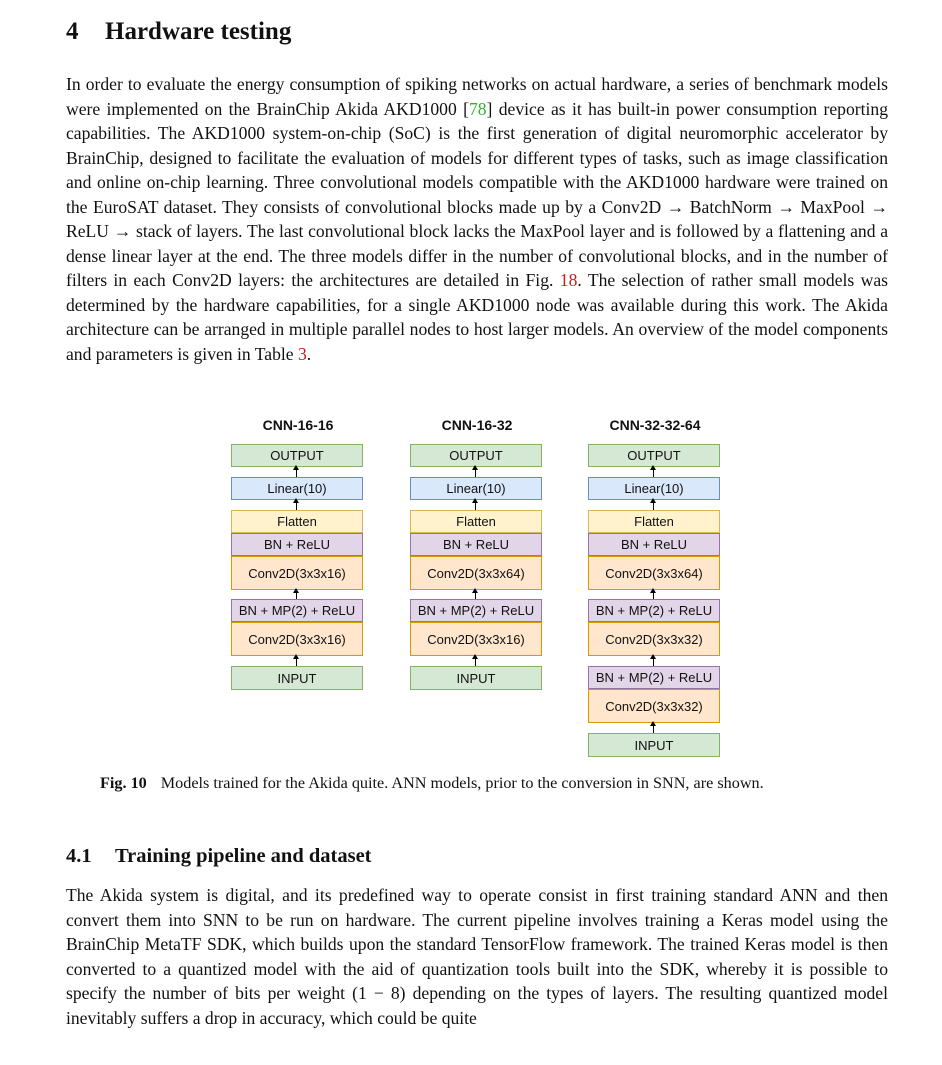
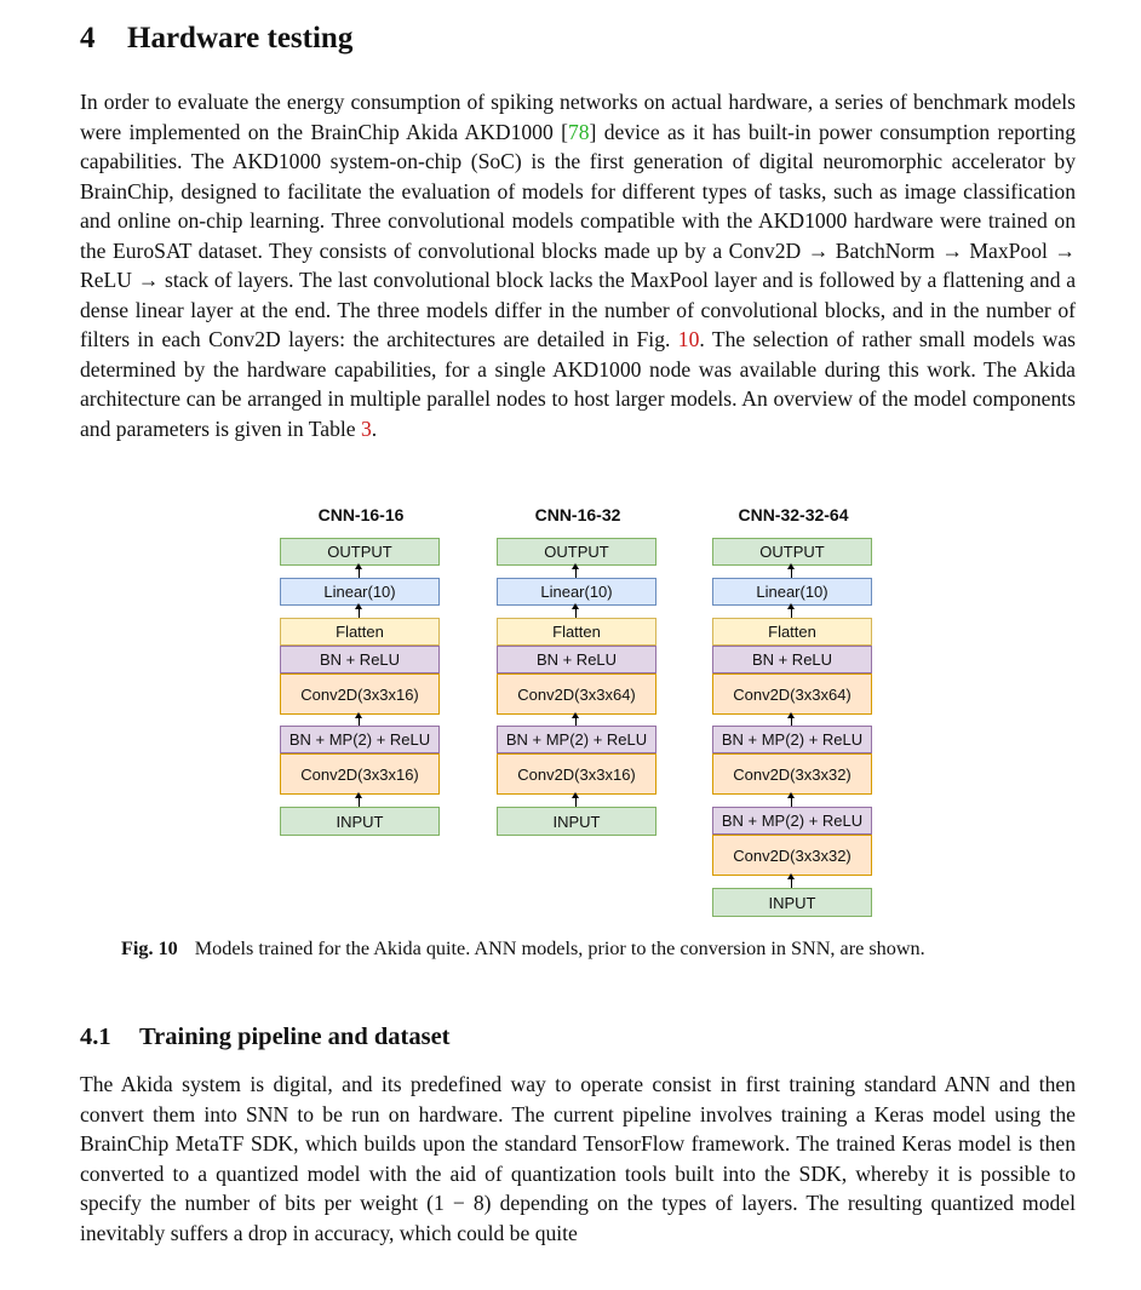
  4 Hardware testing
- In order to evaluate the energy consumption of spiking networks on actual hardware, a series of benchmark models were implemented on the BrainChip Akida AKD1000 [78] device as it has built-in power consumption reporting capabilities. The AKD1000 system-on-chip (SoC) is the first generation of digital neuromorphic accelerator by BrainChip, designed to facilitate the evaluation of models for different types of tasks, such as image classification and online on-chip learning. Three convolutional models compatible with the AKD1000 hardware were trained on the EuroSAT dataset. They consists of convolutional blocks made up by a Conv2D → BatchNorm → MaxPool → ReLU → stack of layers. The last convolutional block lacks the MaxPool layer and is followed by a flattening and a dense linear layer at the end. The three models differ in the number of convolutional blocks, and in the number of filters in each Conv2D layers: the architectures are detailed in Fig. 18. The selection of rather small models was determined by the hardware capabilities, for a single AKD1000 node was available during this work. The Akida architecture can be arranged in multiple parallel nodes to host larger models. An overview of the model components and parameters is given in Table 3.
+ In order to evaluate the energy consumption of spiking networks on actual hardware, a series of benchmark models were implemented on the BrainChip Akida AKD1000 [78] device as it has built-in power consumption reporting capabilities. The AKD1000 system-on-chip (SoC) is the first generation of digital neuromorphic accelerator by BrainChip, designed to facilitate the evaluation of models for different types of tasks, such as image classification and online on-chip learning. Three convolutional models compatible with the AKD1000 hardware were trained on the EuroSAT dataset. They consists of convolutional blocks made up by a Conv2D → BatchNorm → MaxPool → ReLU → stack of layers. The last convolutional block lacks the MaxPool layer and is followed by a flattening and a dense linear layer at the end. The three models differ in the number of convolutional blocks, and in the number of filters in each Conv2D layers: the architectures are detailed in Fig. 10. The selection of rather small models was determined by the hardware capabilities, for a single AKD1000 node was available during this work. The Akida architecture can be arranged in multiple parallel nodes to host larger models. An overview of the model components and parameters is given in Table 3.
  CNN-16-16
  OUTPUT
  Linear(10)
  Flatten
  BN + ReLU
  Conv2D(3x3x16)
  BN + MP(2) + ReLU
  Conv2D(3x3x16)
  INPUT
  CNN-16-32
  OUTPUT
  Linear(10)
  Flatten
  BN + ReLU
  Conv2D(3x3x64)
  BN + MP(2) + ReLU
  Conv2D(3x3x16)
  INPUT
  CNN-32-32-64
  OUTPUT
  Linear(10)
  Flatten
  BN + ReLU
  Conv2D(3x3x64)
  BN + MP(2) + ReLU
  Conv2D(3x3x32)
  BN + MP(2) + ReLU
  Conv2D(3x3x32)
  INPUT
  Fig. 10 Models trained for the Akida quite. ANN models, prior to the conversion in SNN, are shown.
  4.1 Training pipeline and dataset
  The Akida system is digital, and its predefined way to operate consist in first training standard ANN and then convert them into SNN to be run on hardware. The current pipeline involves training a Keras model using the BrainChip MetaTF SDK, which builds upon the standard TensorFlow framework. The trained Keras model is then converted to a quantized model with the aid of quantization tools built into the SDK, whereby it is possible to specify the number of bits per weight (1 − 8) depending on the types of layers. The resulting quantized model inevitably suffers a drop in accuracy, which could be quite
